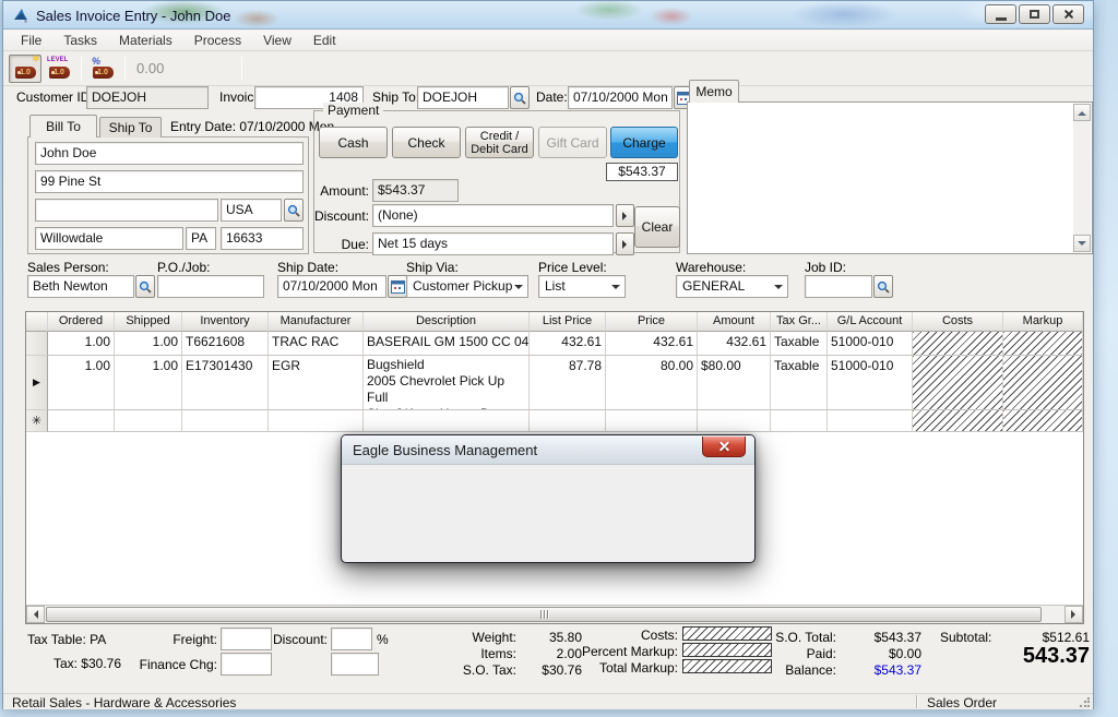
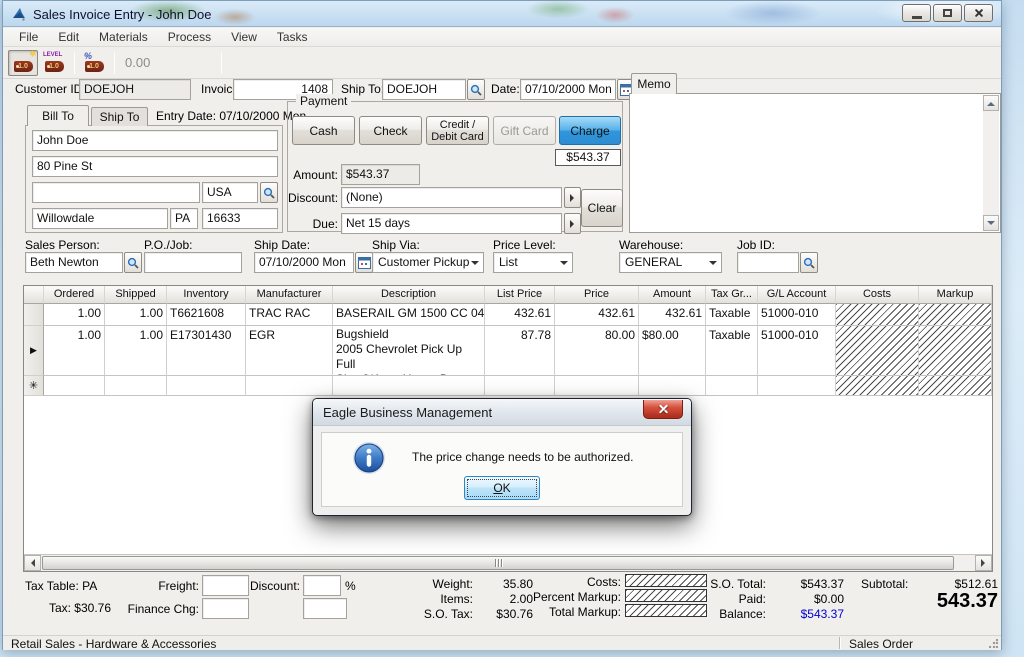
  Sales Invoice Entry - John Doe
  File
- Tasks
+ Edit
  Materials
  Process
  View
- Edit
+ Tasks
  ✶
  %
  0.00
  Customer I
  DOEJOH
  Invoic
  1408
  Ship To
  DOEJOH
  Date:
  07/10/2000 Mon
  Memo
  Bill To
  Ship To
  Entry Date: 07/10/2000 M
  John Doe
- 99 Pine St
+ 80 Pine St
  USA
  Willowdale
  PA
  16633
  Payment
  Cash
  Check
  Credit / Debit Card
  Gift Card
  Charge
  $543.37
  Amount:
  $543.37
  Discount:
  (None)
  Due:
  Net 15 days
  Clear
  Sales Person:
  Beth Newton
  P.O./Job:
  Ship Date:
  07/10/2000 Mon
  Ship Via:
  Customer Pickup
  Price Level:
  List
  Warehouse:
  GENERAL
  Job ID:
  Ordered
  Shipped
  Inventory
  Manufacturer
  Description
  List Price
  Price
  Amount
  Tax Gr...
  G/L Account
  Costs
  Markup
  1.00
  1.00
  T6621608
  TRAC RAC
  BASERAIL GM 1500 CC 04
  432.61
  432.61
  432.61
  Taxable
  51000-010
  ▶
  1.00
  1.00
  E17301430
  EGR
  Bugshield
  2005 Chevrolet Pick Up Full
  87.78
  80.00
  $80.00
  Taxable
  51000-010
  ✳
  Tax Table: PA
  Tax: $30.76
  Freight:
  Finance Chg:
  Discount:
  %
  Weight:
  35.80
  Items:
  2.00
  S.O. Tax:
  $30.76
  Costs:
  Percent Markup:
  Total Markup:
  S.O. Total:
  $543.37
  Paid:
  $0.00
  Balance:
  $543.37
  Subtotal:
  $512.61
  543.37
  Retail Sales - Hardware & Accessories
  Sales Order
  Eagle Business Management
+ The price change needs to be authorized.
+ OK
